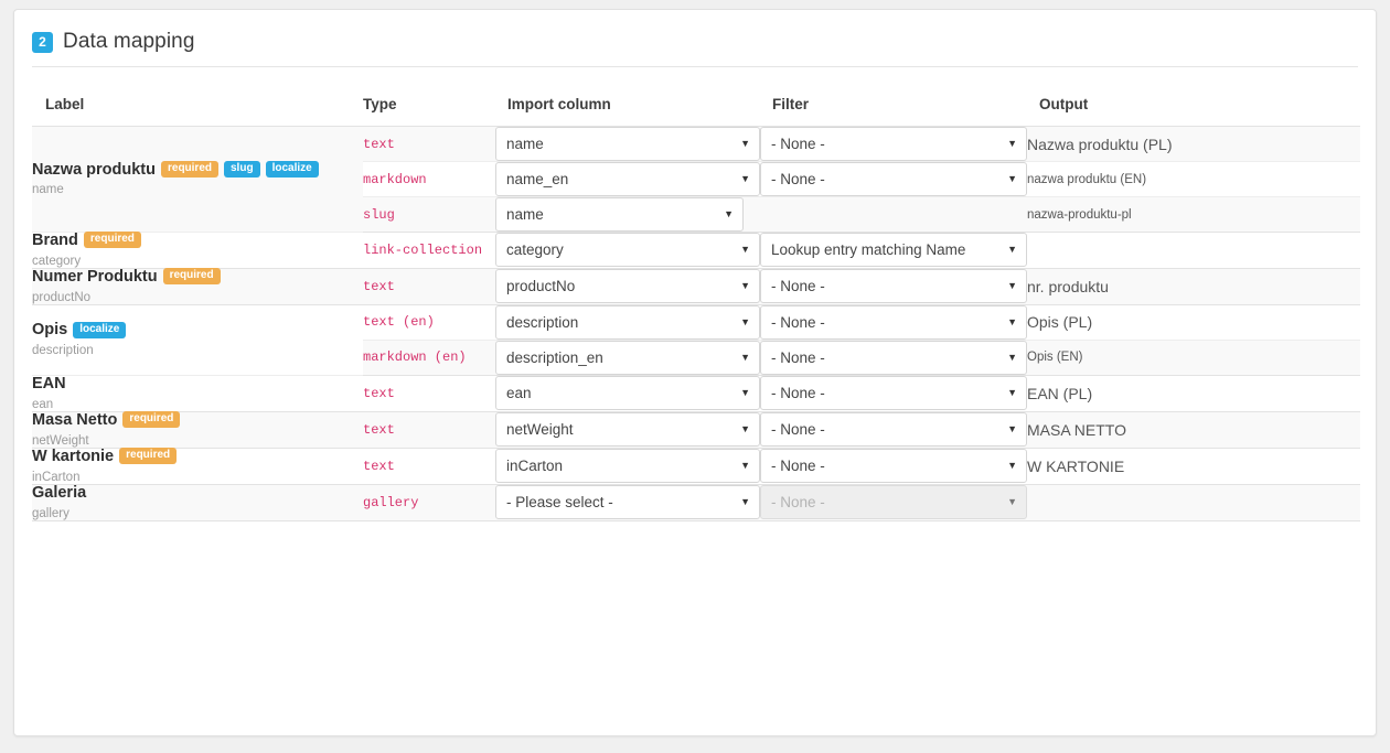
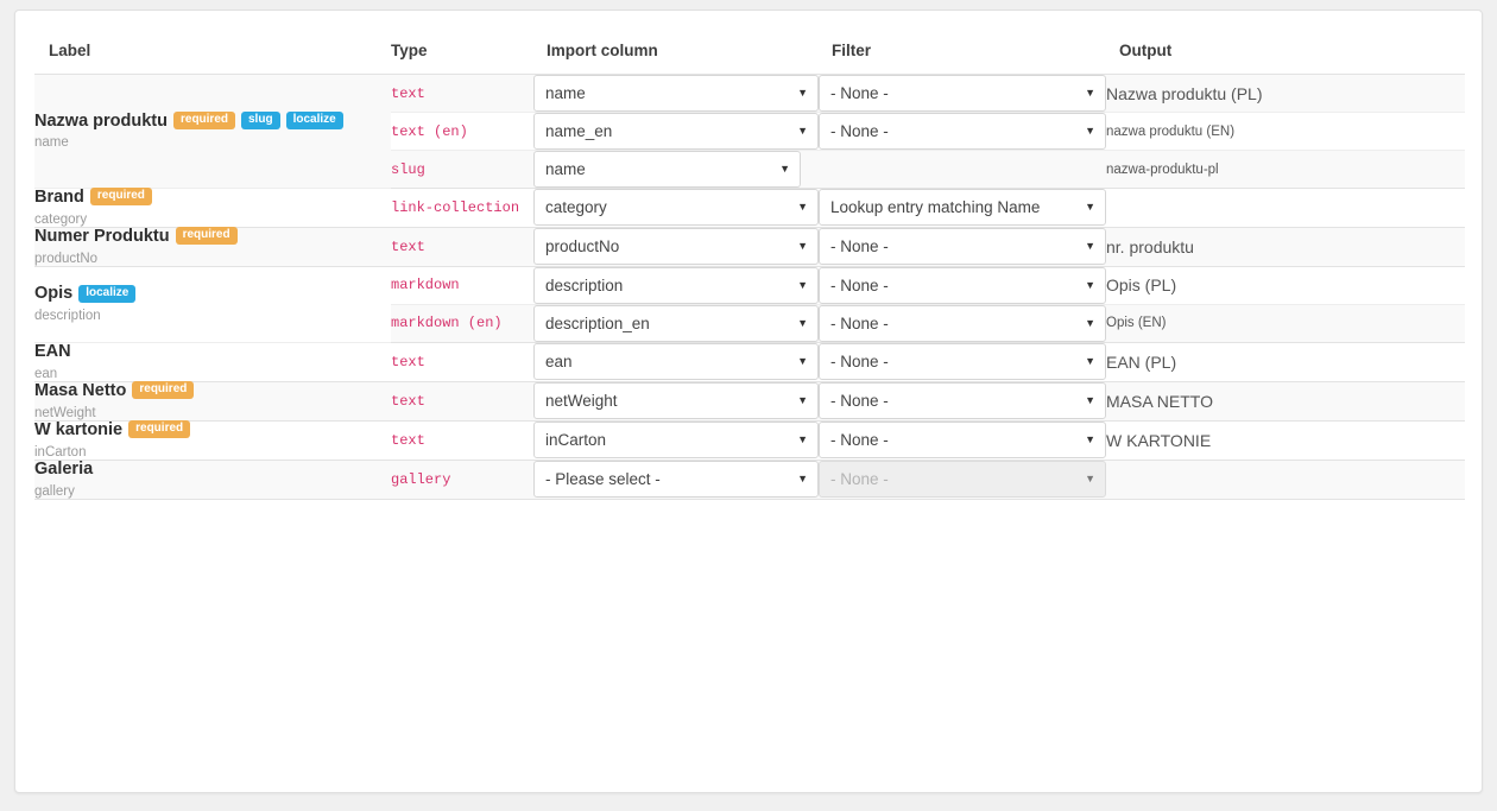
- 2
- Data mapping
  Label	Type	Import column	Filter	Output
  Nazwa produktu required slug localizename	text	name ▼	- None - ▼	Nazwa produktu (PL)
- markdown	name_en ▼	- None - ▼	nazwa produktu (EN)
+ text (en)	name_en ▼	- None - ▼	nazwa produktu (EN)
  slug	name ▼		nazwa-produktu-pl
  Brand requiredcategory	link-collection	category ▼	Lookup entry matching Name ▼
  Numer Produktu requiredproductNo	text	productNo ▼	- None - ▼	nr. produktu
- Opis localizedescription	text (en)	description ▼	- None - ▼	Opis (PL)
+ Opis localizedescription	markdown	description ▼	- None - ▼	Opis (PL)
  markdown (en)	description_en ▼	- None - ▼	Opis (EN)
  EANean	text	ean ▼	- None - ▼	EAN (PL)
  Masa Netto requirednetWeight	text	netWeight ▼	- None - ▼	MASA NETTO
  W kartonie requiredinCarton	text	inCarton ▼	- None - ▼	W KARTONIE
  Galeriagallery	gallery	- Please select - ▼	- None - ▼
